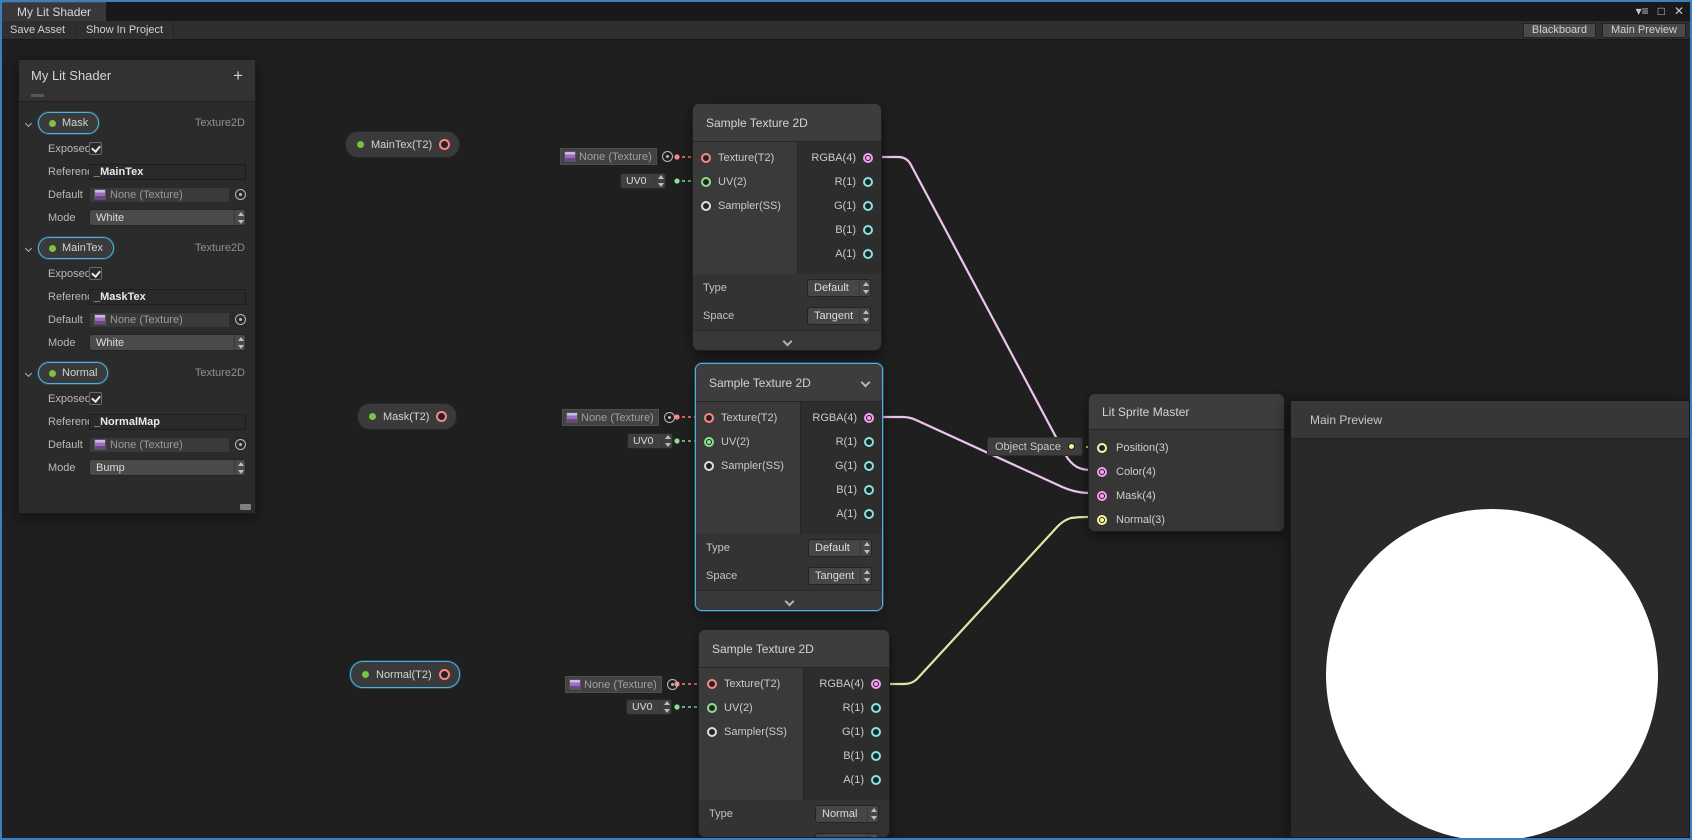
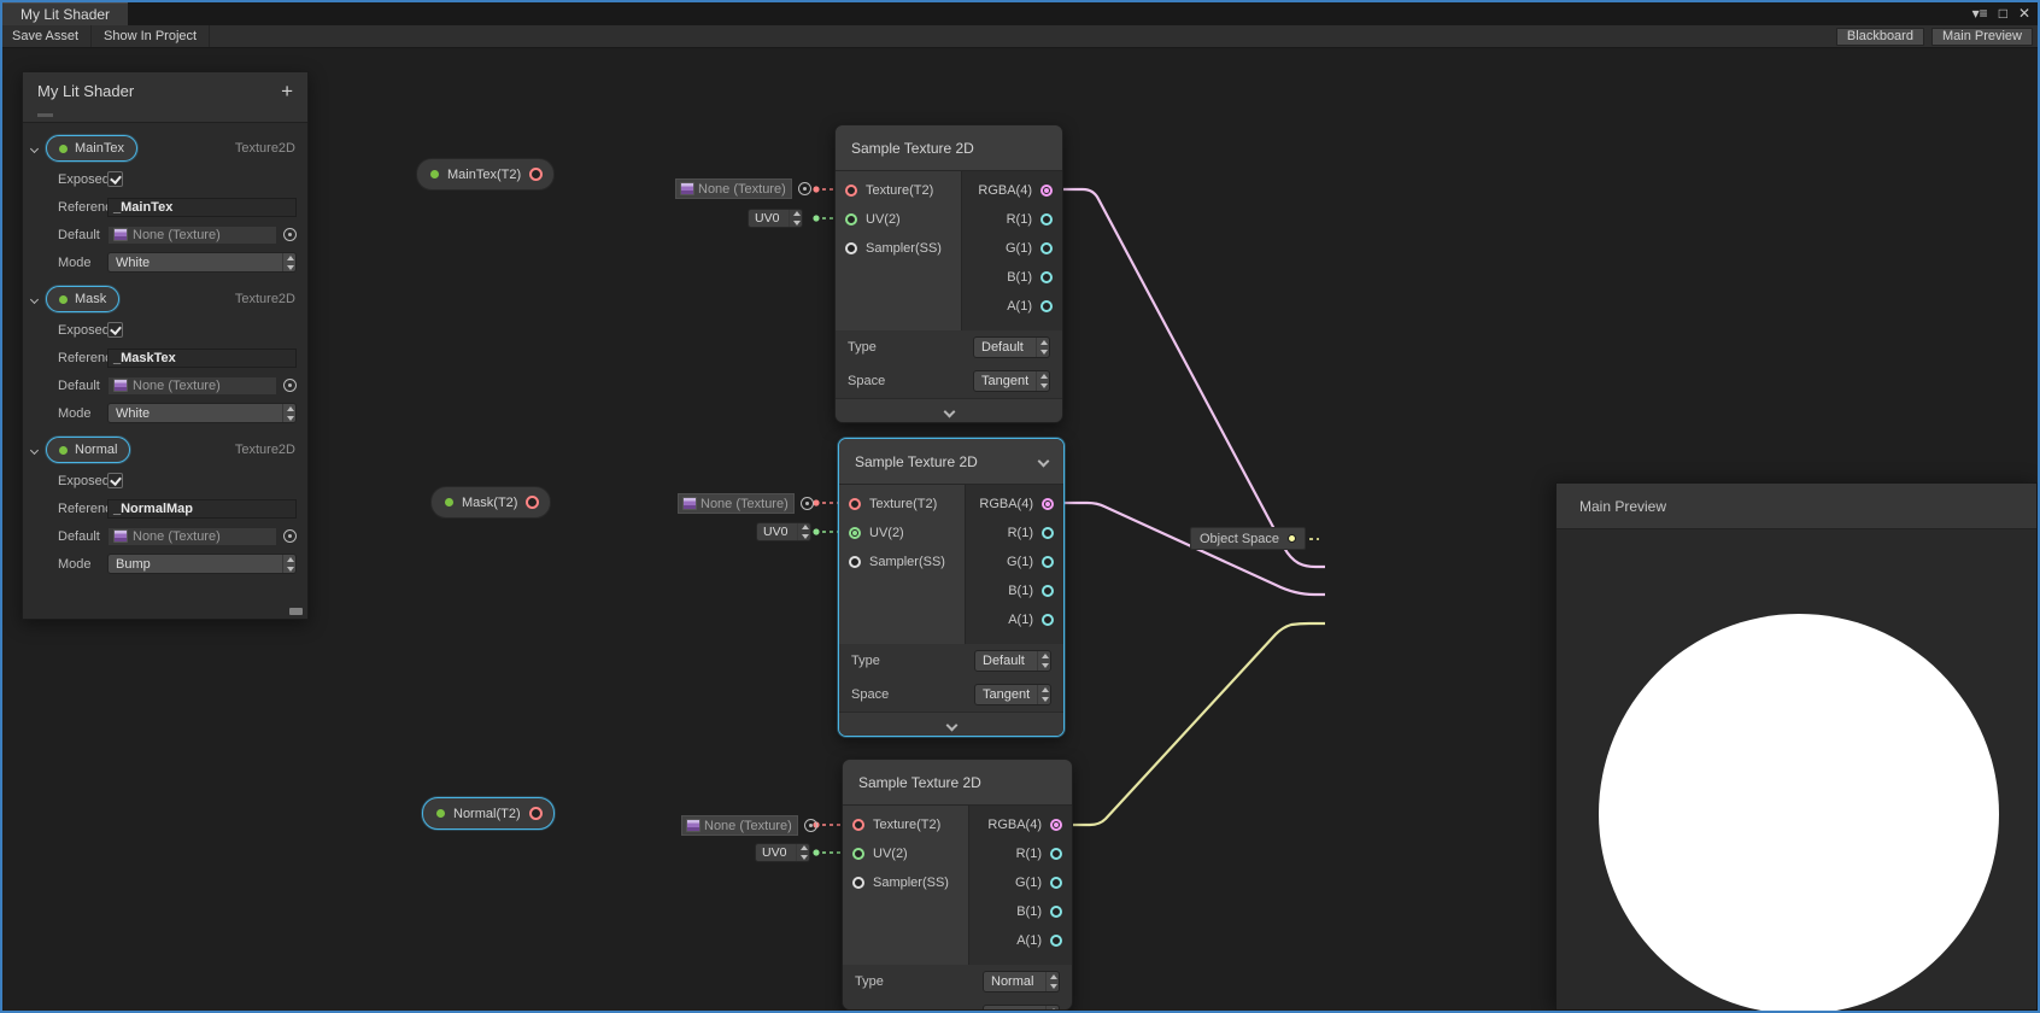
  My Lit Shader
  ▾≡
  □
  ✕
  Save Asset
  Show In Project
  Blackboard
  Main Preview
  My Lit Shader
  +
- Mask
+ MainTex
  Texture2D
  Exposed
  Referen
  _MainTex
  Default
  None (Texture)
  Mode
  White
- MainTex
+ Mask
  Texture2D
  Exposed
  Referen
  _MaskTex
  Default
  None (Texture)
  Mode
  White
  Normal
  Texture2D
  Exposed
  Referen
  _NormalMap
  Default
  None (Texture)
  Mode
  Bump
  MainTex(T2)
  Mask(T2)
  Normal(T2)
  None (Texture)
  UV0
  None (Texture)
  UV0
  None (Texture)
  UV0
  Sample Texture 2D
  Texture(T2)
  UV(2)
  Sampler(SS)
  RGBA(4)
  R(1)
  G(1)
  B(1)
  A(1)
  Type
  Default
  Space
  Tangent
  Sample Texture 2D
  Texture(T2)
  UV(2)
  Sampler(SS)
  RGBA(4)
  R(1)
  G(1)
  B(1)
  A(1)
  Type
  Default
  Space
  Tangent
  Sample Texture 2D
  Texture(T2)
  UV(2)
  Sampler(SS)
  RGBA(4)
  R(1)
  G(1)
  B(1)
  A(1)
  Type
  Normal
  Object Space
- Lit Sprite Master
- Position(3)
- Color(4)
- Mask(4)
- Normal(3)
  Main Preview
